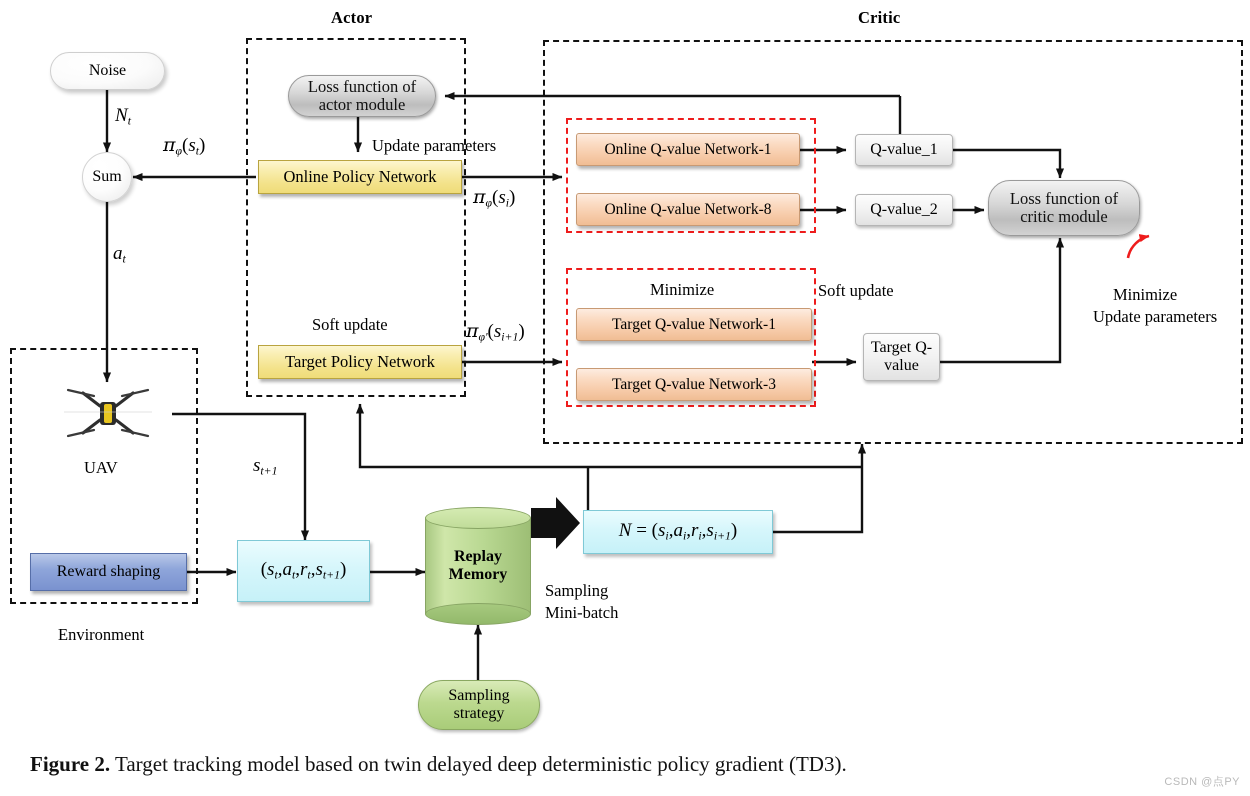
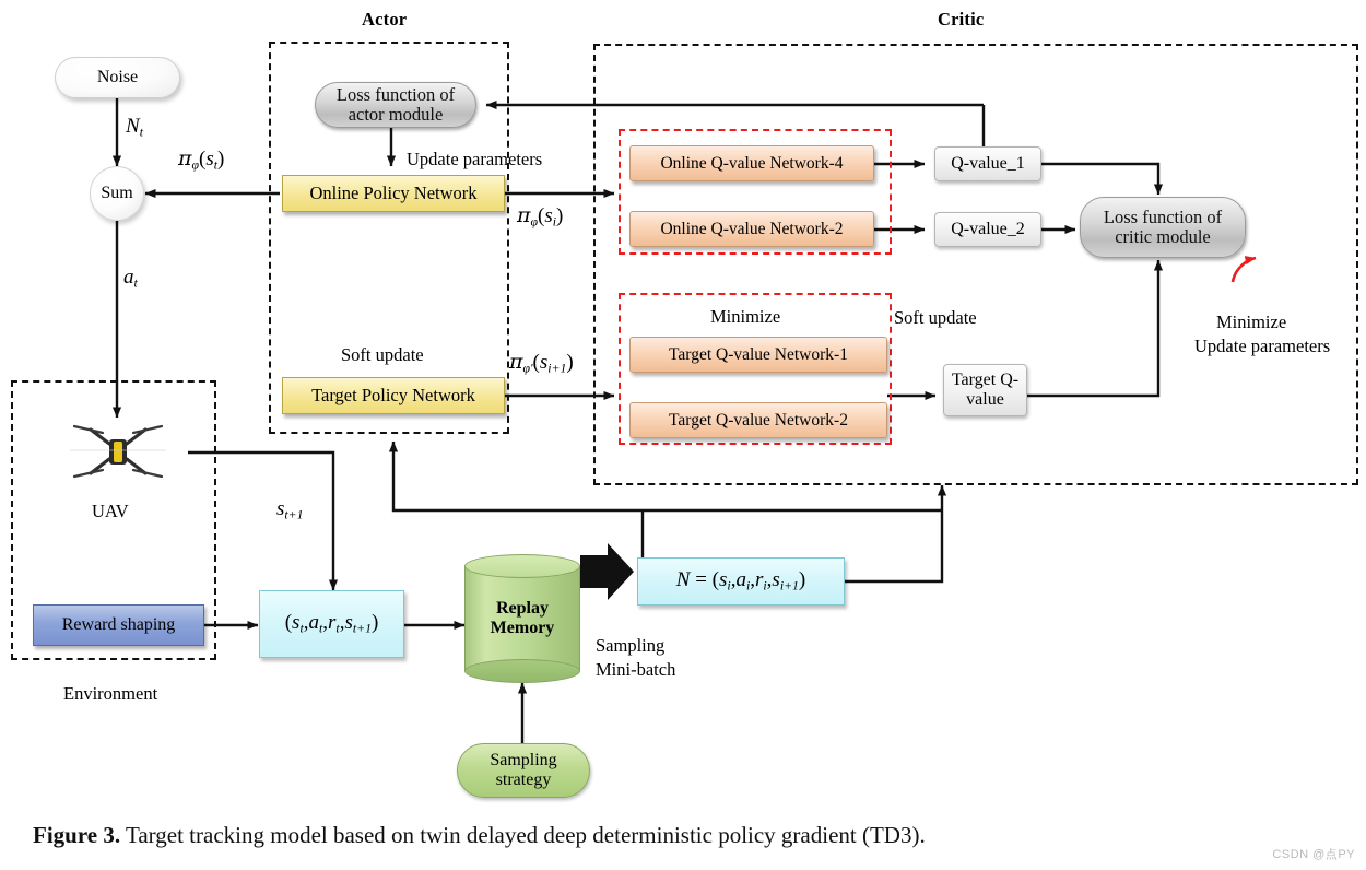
  Actor
  Critic
  Environment
  Noise
  Sum
  UAV
  Reward shaping
  Loss function of
  actor module
  Update parameters
  Online Policy Network
  Soft update
  Target Policy Network
- Online Q-value Network-1
+ Online Q-value Network-4
- Online Q-value Network-8
+ Online Q-value Network-2
  Minimize
  Target Q-value Network-1
- Target Q-value Network-3
+ Target Q-value Network-2
  Soft update
  Q-value_1
  Q-value_2
  Target Q-
  value
  Loss function of
  critic module
  Minimize
  Update parameters
  (st,at,rt,st+1)
  Replay
  Memory
  Sampling
  strategy
  Sampling
  Mini-batch
  N = (si,ai,ri,si+1)
  Nt
  at
  πφ(st)
  πφ(si)
  πφ'(si+1)
  st+1
- Figure 2. Target tracking model based on twin delayed deep deterministic policy gradient (TD3).
+ Figure 3. Target tracking model based on twin delayed deep deterministic policy gradient (TD3).
  CSDN @点PY
